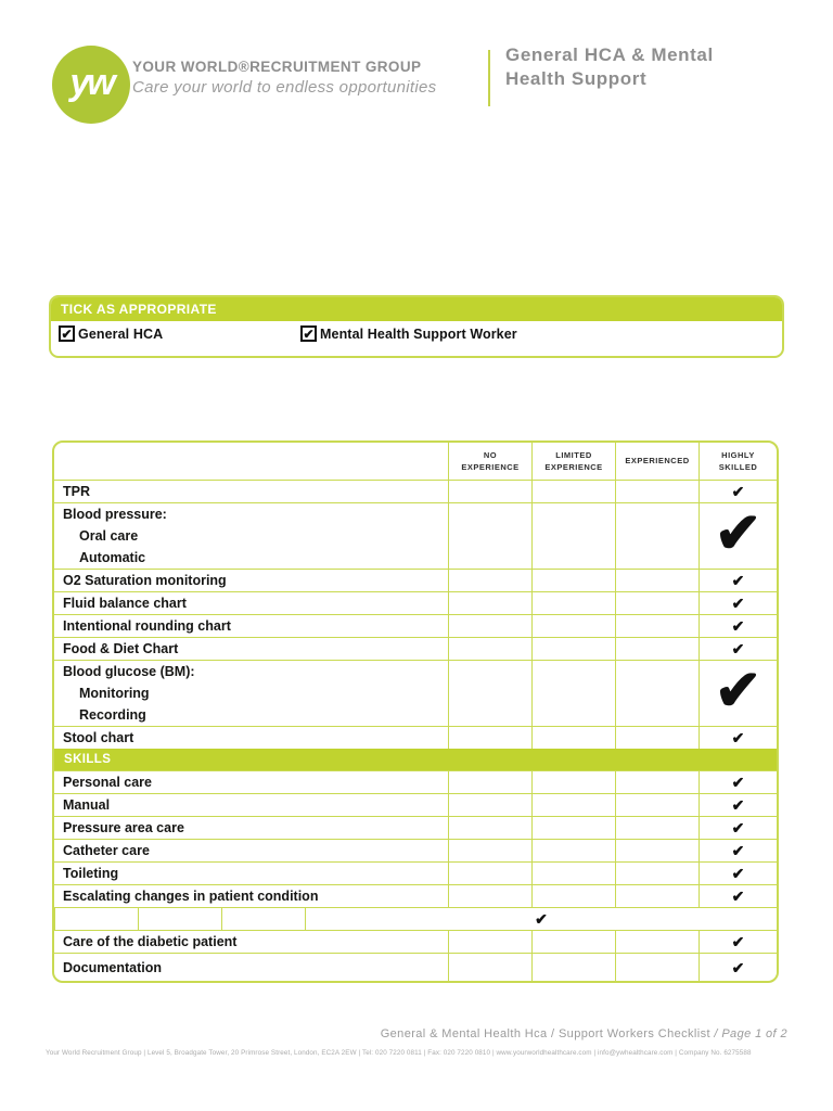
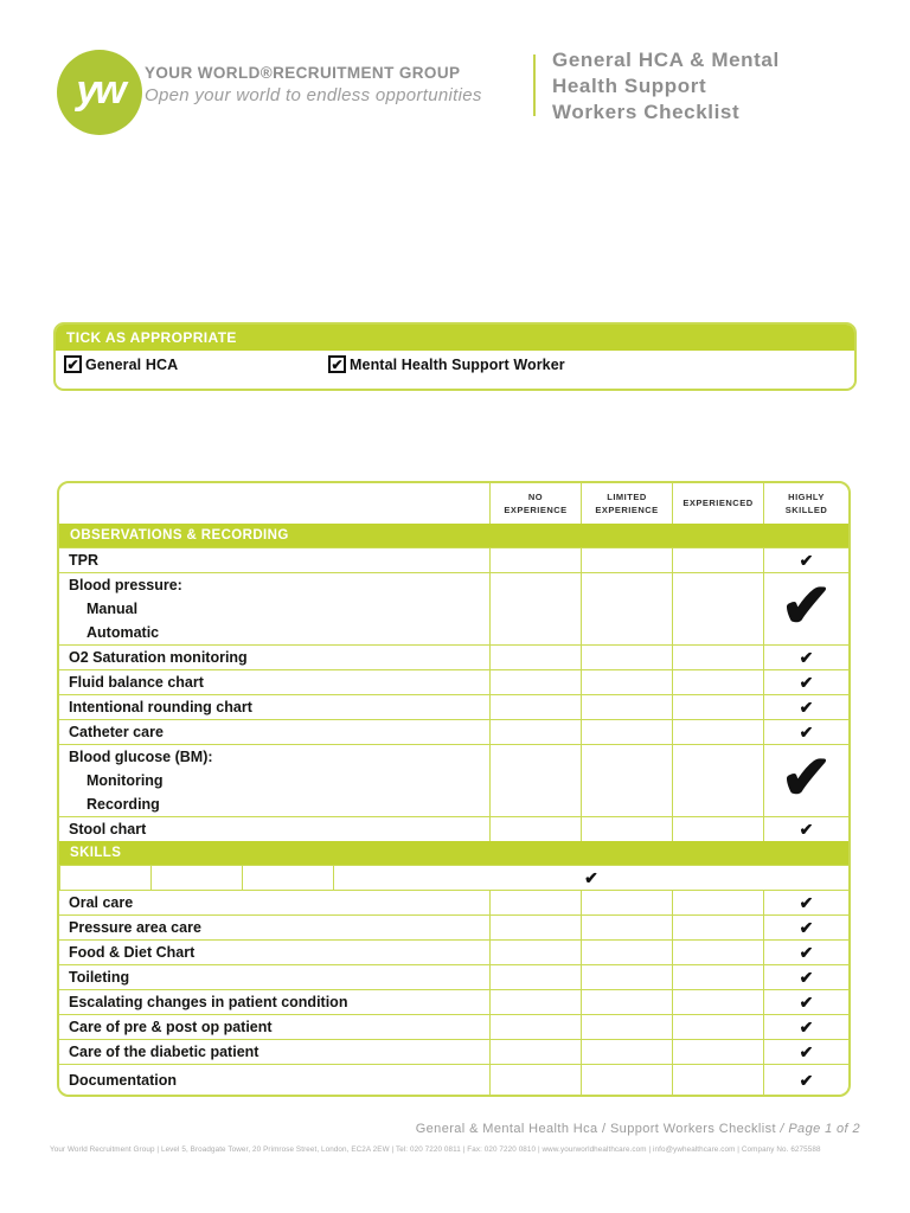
  yw
  YOUR WORLD®RECRUITMENT GROUP
- Care your world to endless opportunities
+ Open your world to endless opportunities
  General HCA & Mental
  Health Support
+ Workers Checklist
  TICK AS APPROPRIATE
  ✔
  General HCA
  ✔
  Mental Health Support Worker
  NO
  EXPERIENCE
  LIMITED
  EXPERIENCE
  EXPERIENCED
  HIGHLY
  SKILLED
+ OBSERVATIONS & RECORDING
  TPR
  ✔
  Blood pressure:
- Oral care
+ Manual
  Automatic
  ✔
  O2 Saturation monitoring
  ✔
  Fluid balance chart
  ✔
  Intentional rounding chart
  ✔
- Food & Diet Chart
+ Catheter care
  ✔
  Blood glucose (BM):
  Monitoring
  Recording
  ✔
  Stool chart
  ✔
  SKILLS
- Personal care
  ✔
- Manual
+ Oral care
  ✔
  Pressure area care
  ✔
- Catheter care
+ Food & Diet Chart
  ✔
  Toileting
  ✔
  Escalating changes in patient condition
  ✔
+ Care of pre & post op patient
  ✔
  Care of the diabetic patient
  ✔
  Documentation
  ✔
  General & Mental Health Hca / Support Workers Checklist / Page 1 of 2
